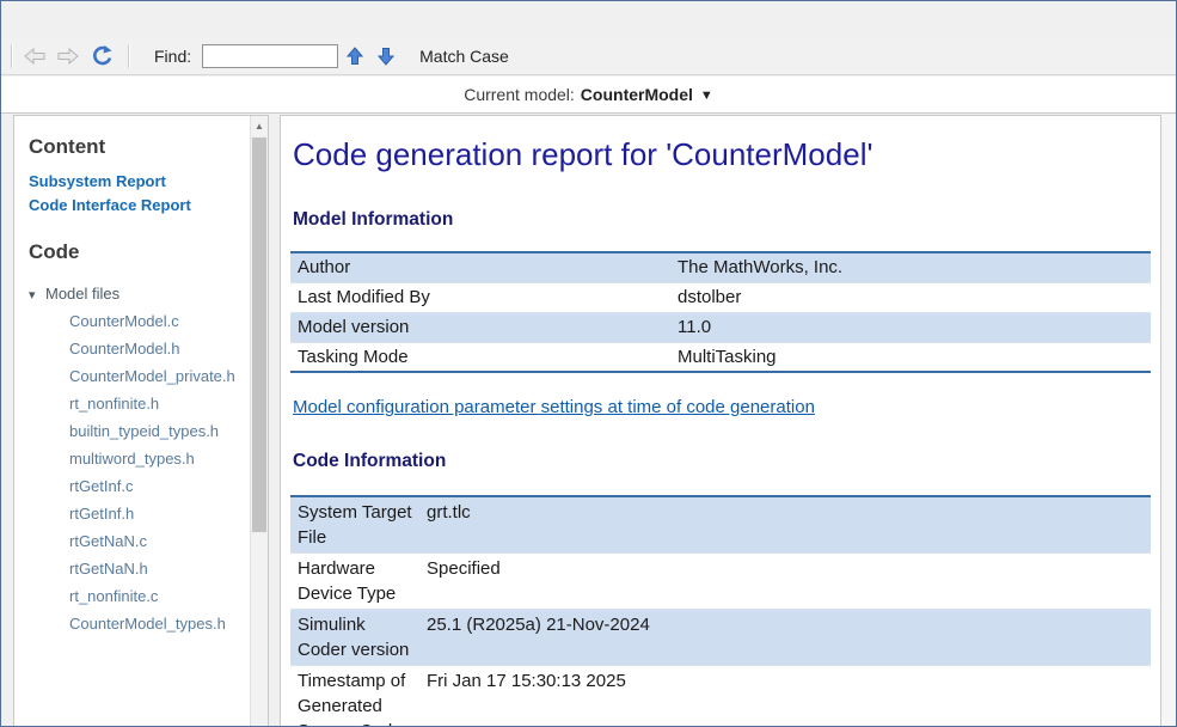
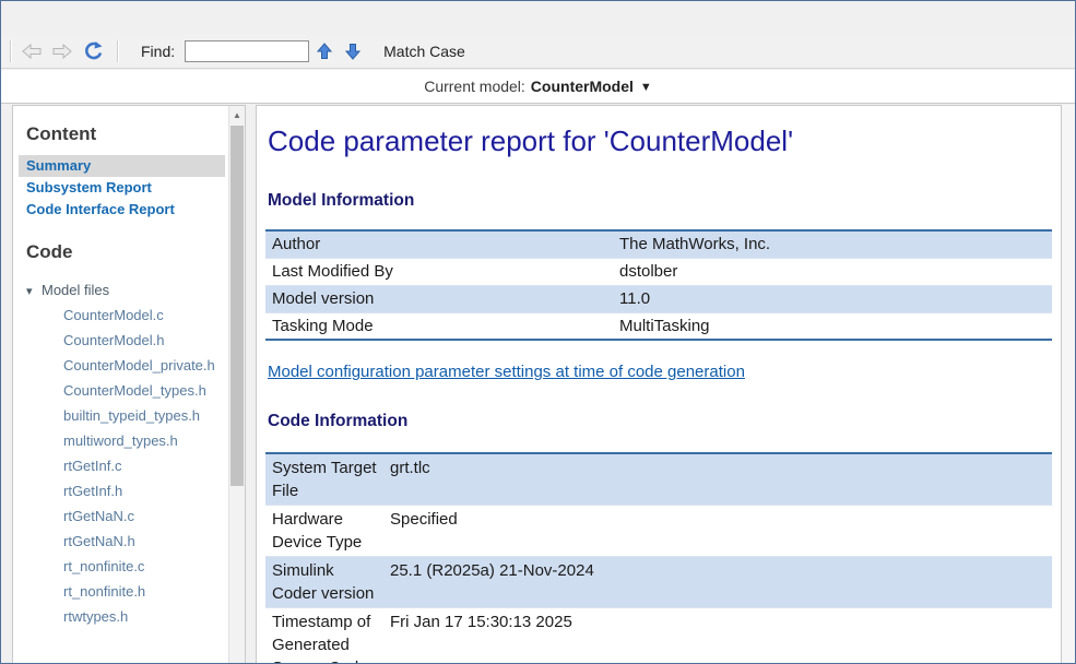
  Find:
  Match Case
  Current model:
  CounterModel
  ▼
  Content
+ Summary
  Subsystem Report
  Code Interface Report
  Code
  ▾ Model files
  CounterModel.c
  CounterModel.h
  CounterModel_private.h
- rt_nonfinite.h
+ CounterModel_types.h
  builtin_typeid_types.h
  multiword_types.h
  rtGetInf.c
  rtGetInf.h
  rtGetNaN.c
  rtGetNaN.h
  rt_nonfinite.c
- CounterModel_types.h
+ rt_nonfinite.h
+ rtwtypes.h
  ▲
- Code generation report for 'CounterModel'
+ Code parameter report for 'CounterModel'
  Model Information
  Author	The MathWorks, Inc.
  Last Modified By	dstolber
  Model version	11.0
  Tasking Mode	MultiTasking
  Model configuration parameter settings at time of code generation
  Code Information
  System Target File	grt.tlc
  Hardware Device Type	Specified
  Simulink Coder version	25.1 (R2025a) 21-Nov-2024
  Timestamp of Generated	Fri Jan 17 15:30:13 2025
